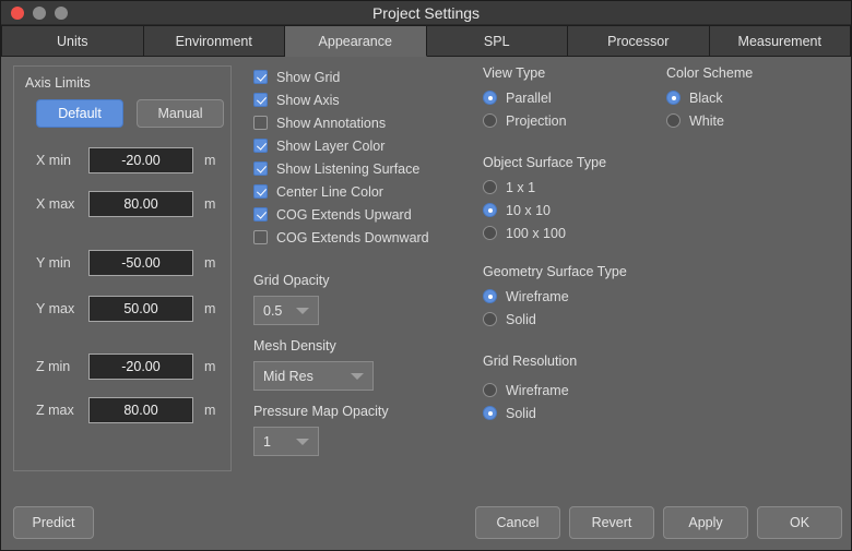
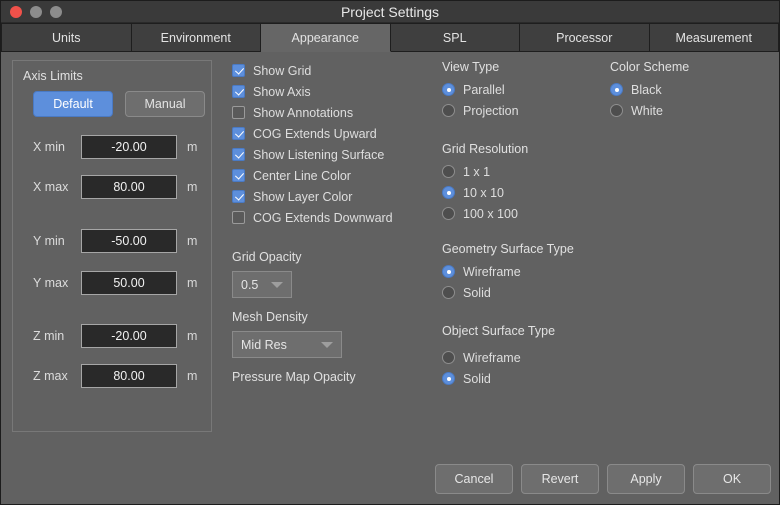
  Project Settings
  Units
  Environment
  Appearance
  SPL
  Processor
  Measurement
  Axis Limits
  Default
  Manual
  X min
  -20.00
  m
  X max
  80.00
  m
  Y min
  -50.00
  m
  Y max
  50.00
  m
  Z min
  -20.00
  m
  Z max
  80.00
  m
  Show Grid
  Show Axis
  Show Annotations
- Show Layer Color
+ COG Extends Upward
  Show Listening Surface
  Center Line Color
- COG Extends Upward
+ Show Layer Color
  COG Extends Downward
  Grid Opacity
  0.5
  Mesh Density
  Mid Res
  Pressure Map Opacity
- 1
  View Type
  Parallel
  Projection
- Object Surface Type
+ Grid Resolution
  1 x 1
  10 x 10
  100 x 100
  Geometry Surface Type
  Wireframe
  Solid
- Grid Resolution
+ Object Surface Type
  Wireframe
  Solid
  Color Scheme
  Black
  White
- Predict
  Cancel
  Revert
  Apply
  OK
